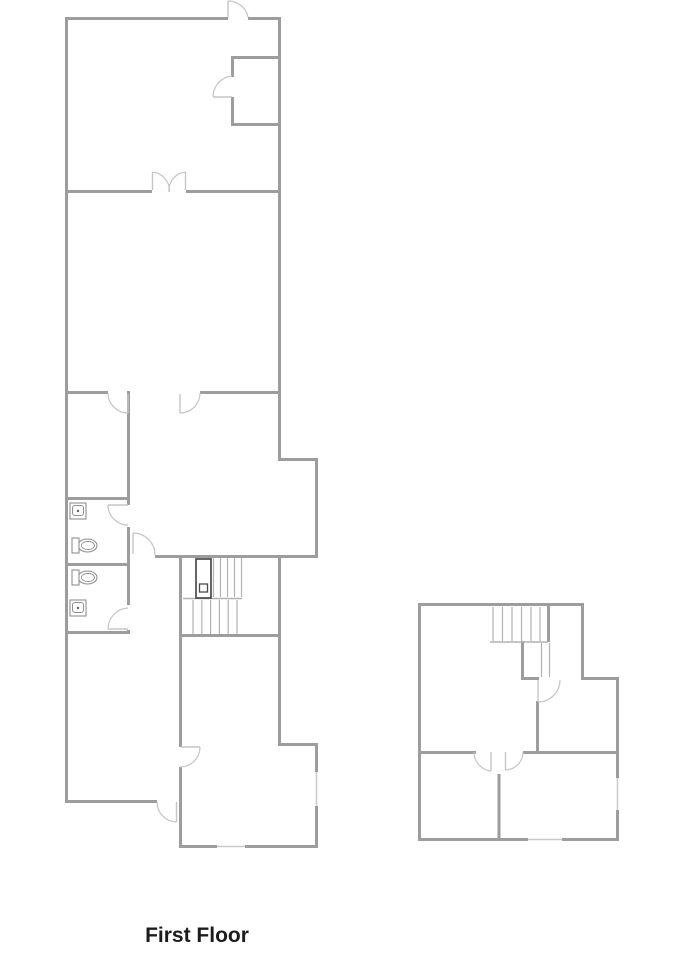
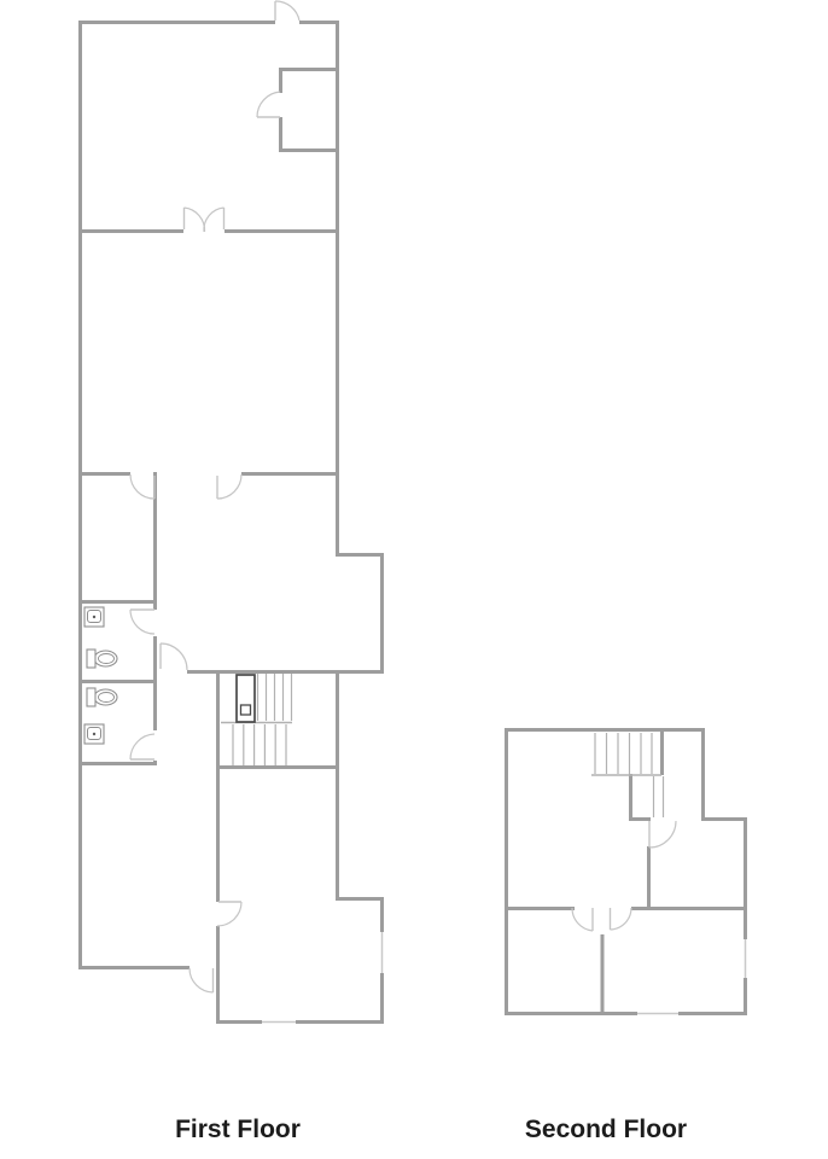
  First Floor
+ Second Floor
